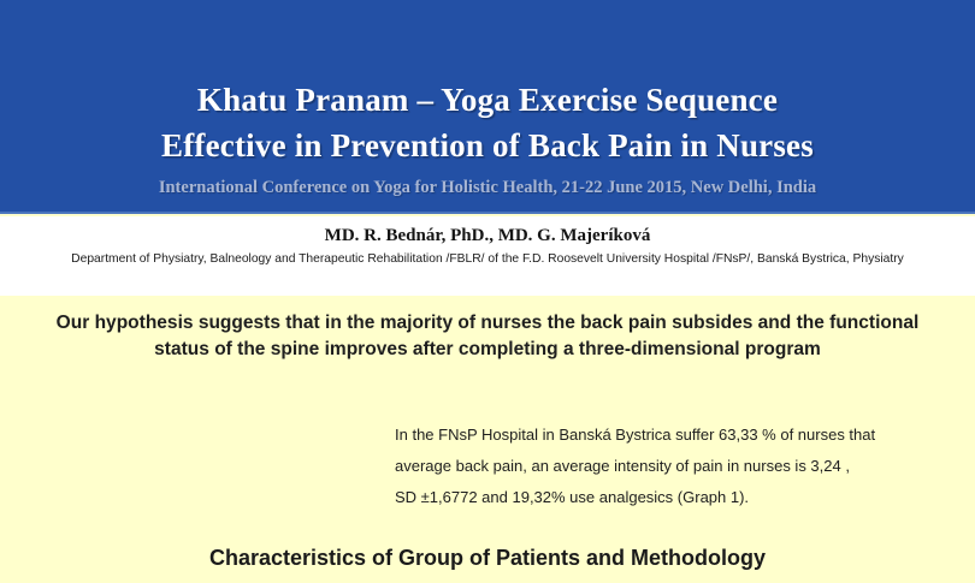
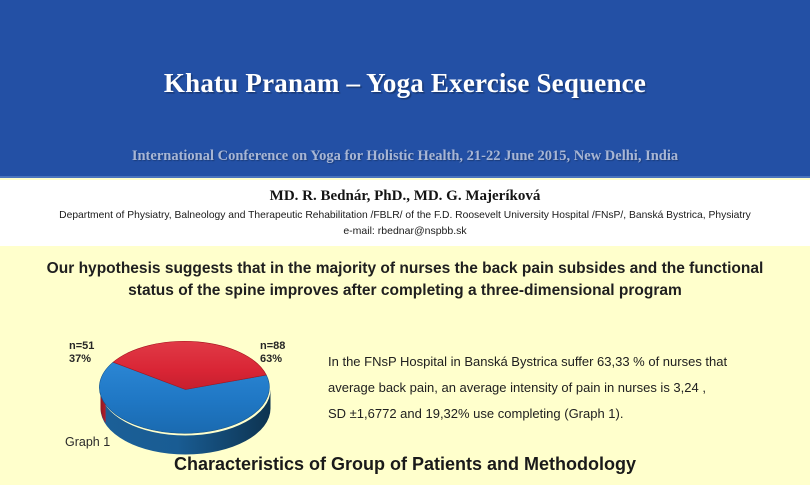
  Khatu Pranam – Yoga Exercise Sequence
- Effective in Prevention of Back Pain in Nurses
  International Conference on Yoga for Holistic Health, 21-22 June 2015, New Delhi, India
  MD. R. Bednár, PhD., MD. G. Majeríková
  Department of Physiatry, Balneology and Therapeutic Rehabilitation /FBLR/ of the F.D. Roosevelt University Hospital /FNsP/, Banská Bystrica, Physiatry
+ e-mail: rbednar@nspbb.sk
  Our hypothesis suggests that in the majority of nurses the back pain subsides and the functional status of the spine improves after completing a three-dimensional program
+ n=51
+ 37%
+ n=88
+ 63%
+ Graph 1
  In the FNsP Hospital in Banská Bystrica suffer 63,33 % of nurses that
  average back pain, an average intensity of pain in nurses is 3,24 ,
- SD ±1,6772 and 19,32% use analgesics (Graph 1).
+ SD ±1,6772 and 19,32% use completing (Graph 1).
  Characteristics of Group of Patients and Methodology
